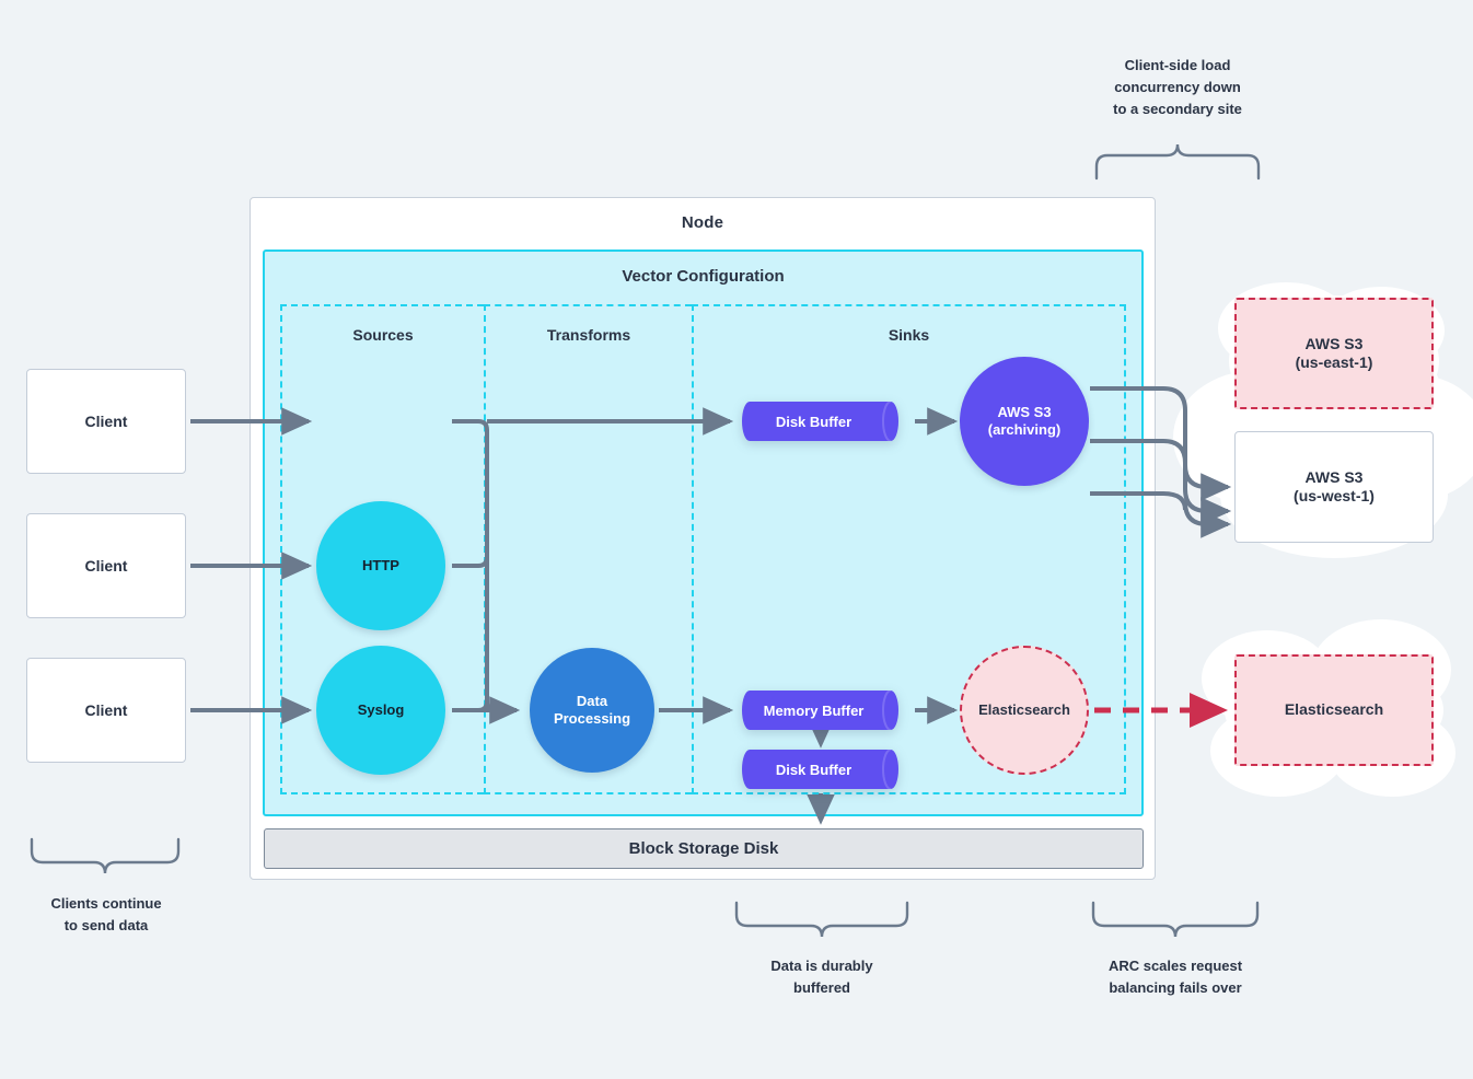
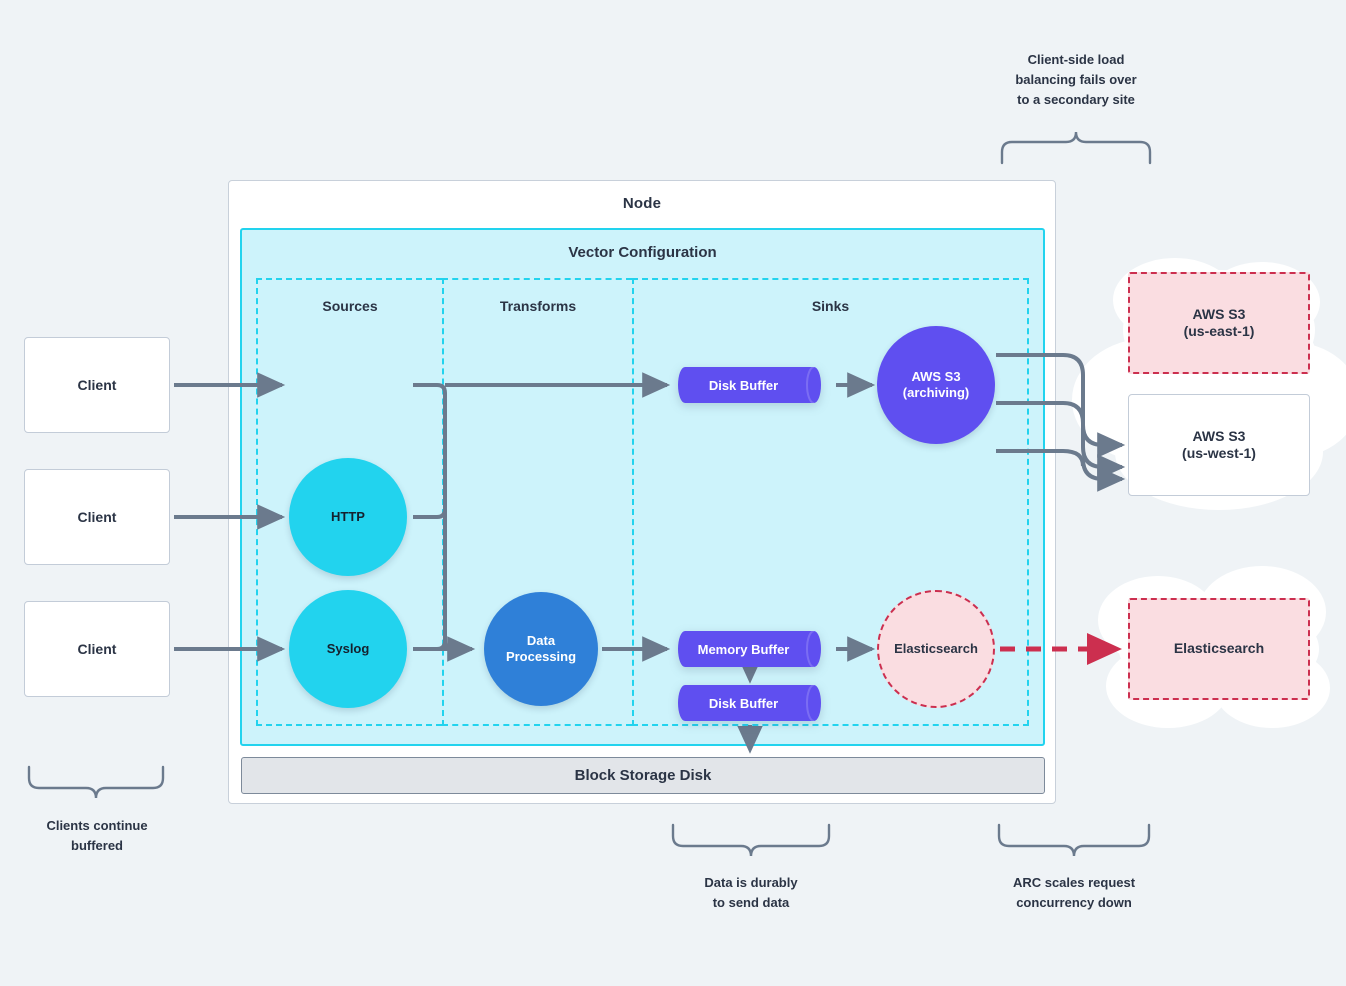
  Node
  Vector Configuration
  Sources
  Transforms
  Sinks
  Client
  Client
  Client
  HTTP
  Syslog
  Data
  Processing
  AWS S3
  (archiving)
  Elasticsearch
  Disk Buffer
  Memory Buffer
  Disk Buffer
  Block Storage Disk
  AWS S3
  (us-east-1)
  AWS S3
  (us-west-1)
  Elasticsearch
  Client-side load
- concurrency down
+ balancing fails over
  to a secondary site
  Clients continue
- to send data
+ buffered
  Data is durably
- buffered
+ to send data
  ARC scales request
- balancing fails over
+ concurrency down
